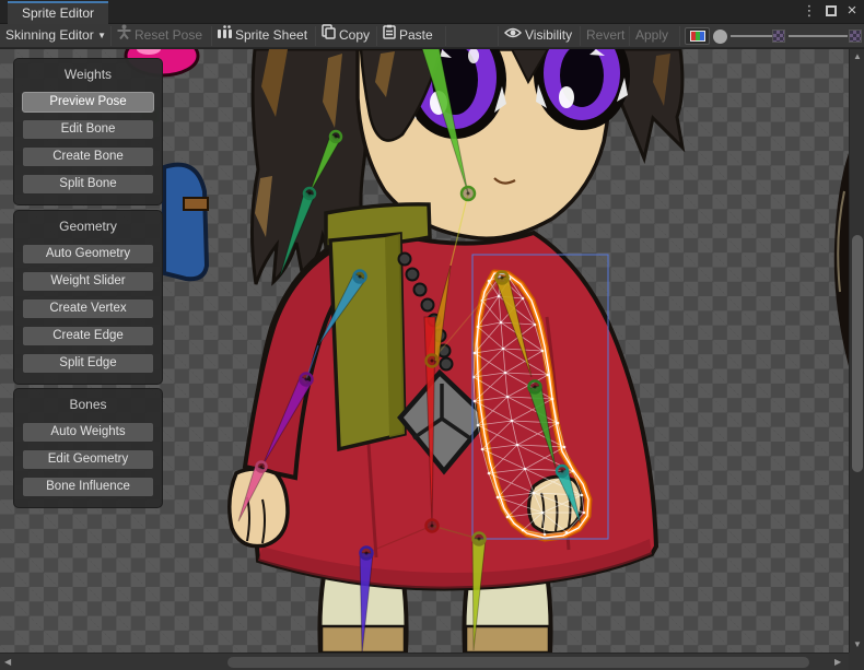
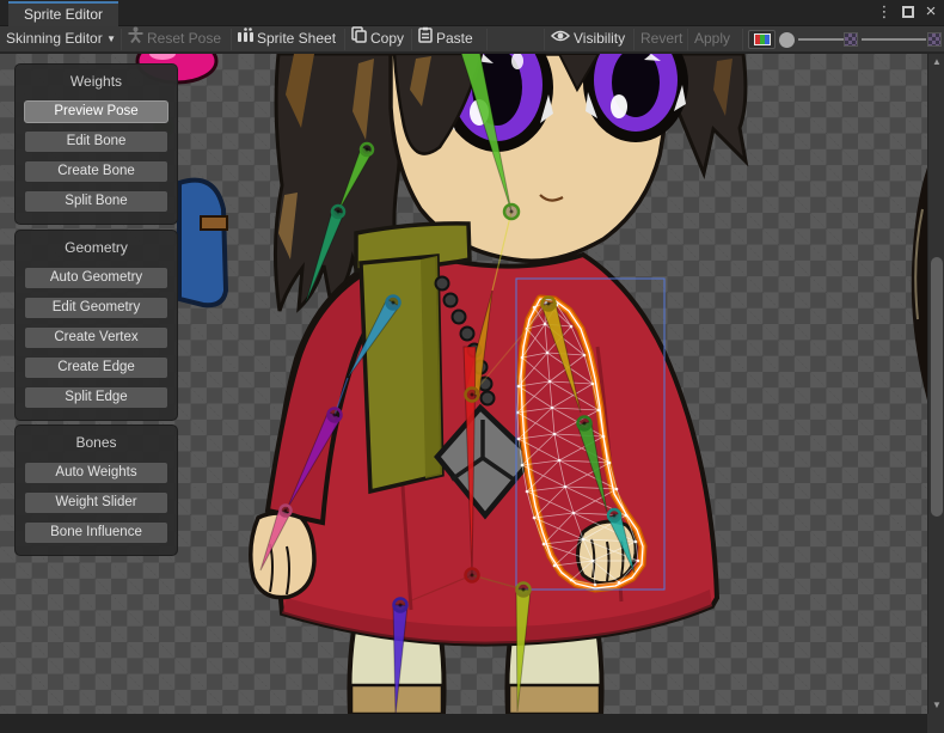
  Sprite Editor
  ⋮
  ×
  Skinning Editor ▼
  Reset Pose
  Sprite Sheet
  Copy
  Paste
  Visibility
  Revert
  Apply
  Weights
  Preview Pose
  Edit Bone
  Create Bone
  Split Bone
  Geometry
  Auto Geometry
- Weight Slider
+ Edit Geometry
  Create Vertex
  Create Edge
  Split Edge
  Bones
  Auto Weights
- Edit Geometry
+ Weight Slider
  Bone Influence
  ▲
  ▼
- ◀
- ▶
